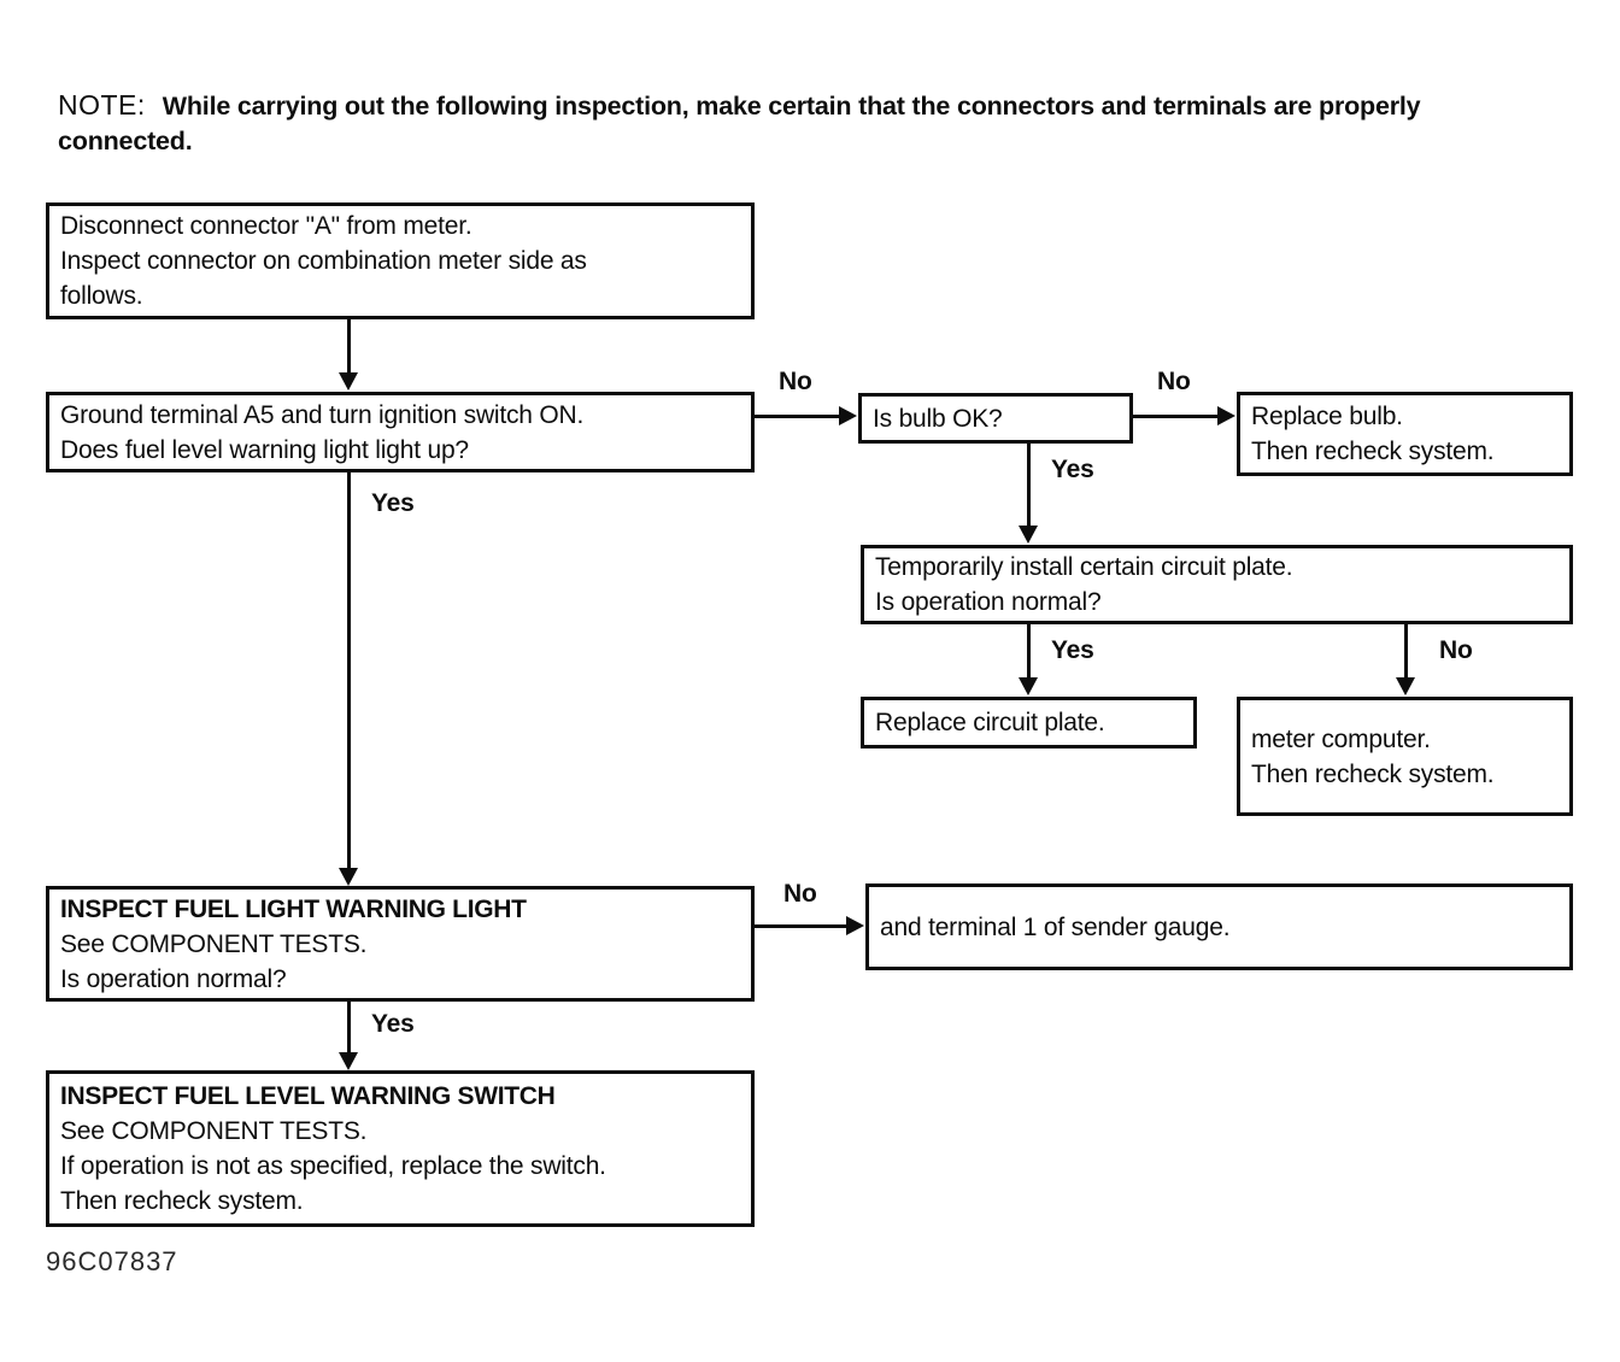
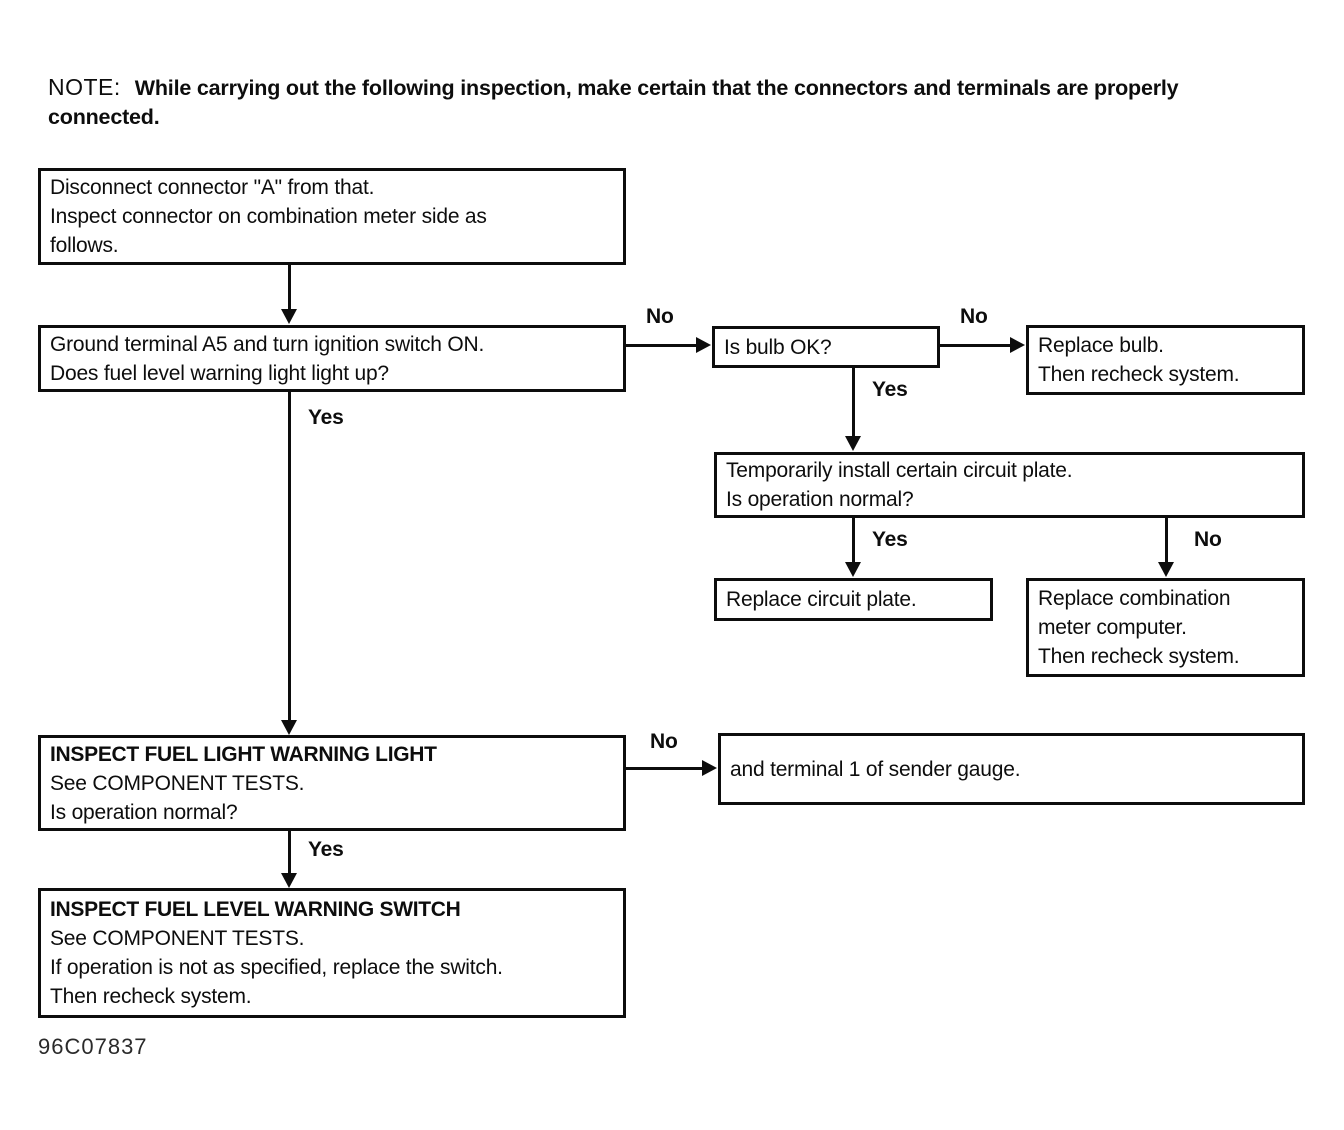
  NOTE: While carrying out the following inspection, make certain that the connectors and terminals are properly
  connected.
- Disconnect connector "A" from meter.
+ Disconnect connector "A" from that.
  Inspect connector on combination meter side as
  follows.
  Ground terminal A5 and turn ignition switch ON.
  Does fuel level warning light light up?
  No
  Is bulb OK?
  No
  Replace bulb.
  Then recheck system.
  Yes
  Temporarily install certain circuit plate.
  Is operation normal?
  Yes
  No
  Replace circuit plate.
+ Replace combination
  meter computer.
  Then recheck system.
  Yes
  INSPECT FUEL LIGHT WARNING LIGHT
  See COMPONENT TESTS.
  Is operation normal?
  No
  and terminal 1 of sender gauge.
  Yes
  INSPECT FUEL LEVEL WARNING SWITCH
  See COMPONENT TESTS.
  If operation is not as specified, replace the switch.
  Then recheck system.
  96C07837
